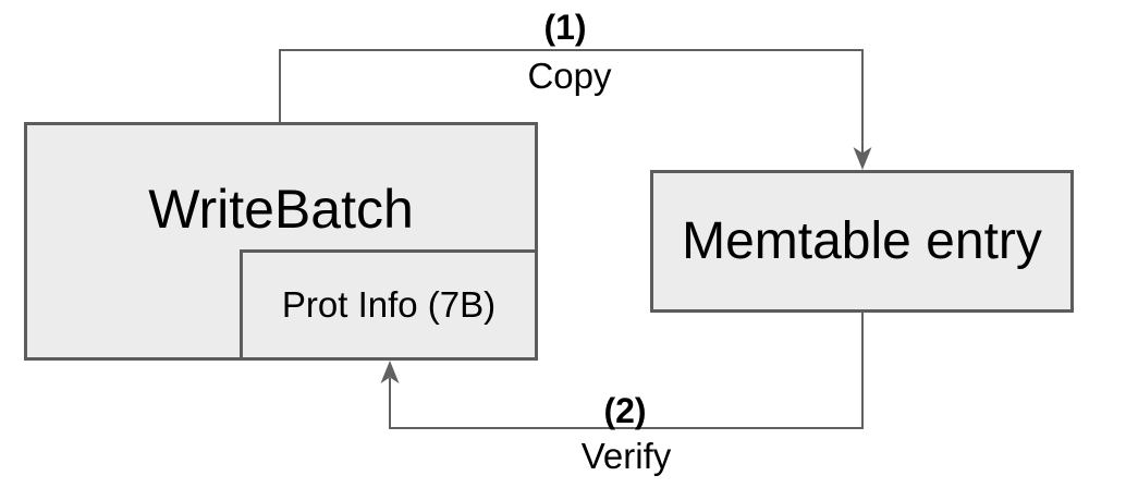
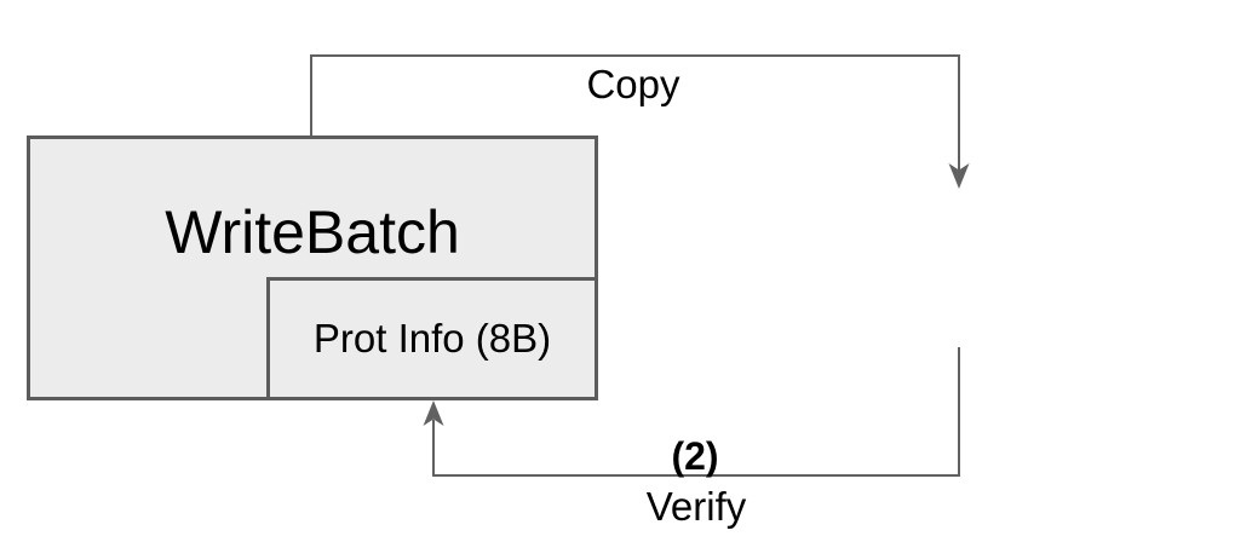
  WriteBatch
- Prot Info (7B)
+ Prot Info (8B)
- Memtable entry
- (1)
  Copy
  (2)
  Verify
